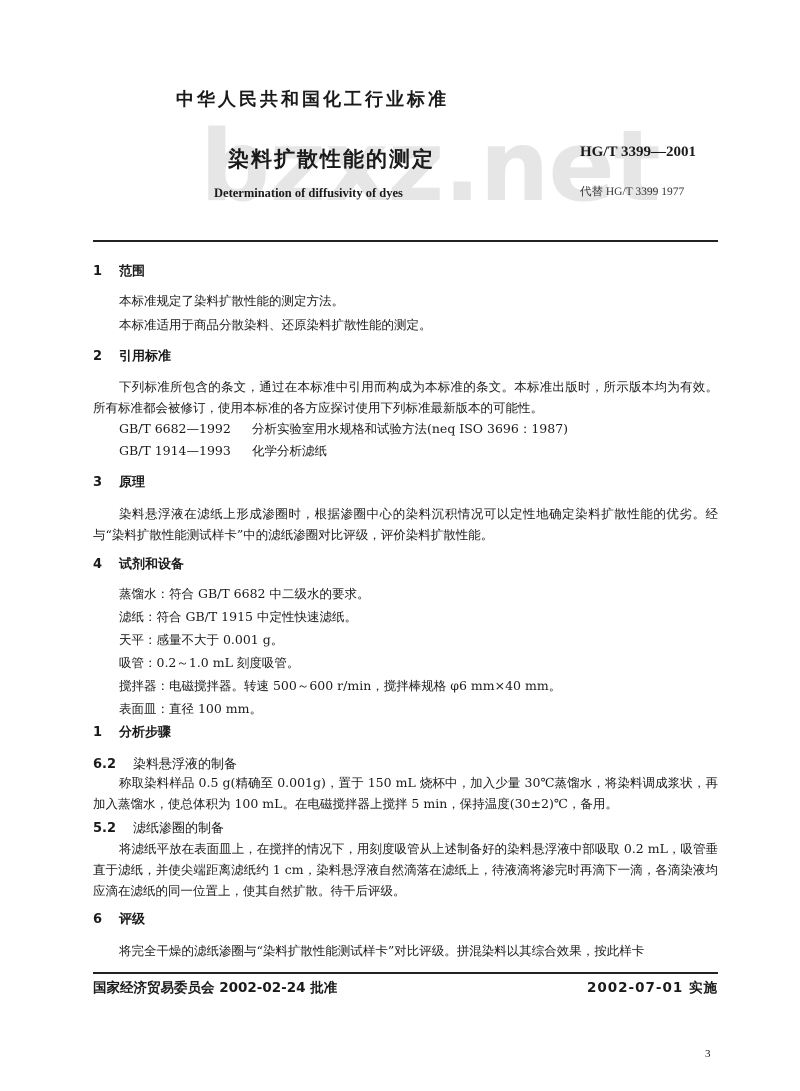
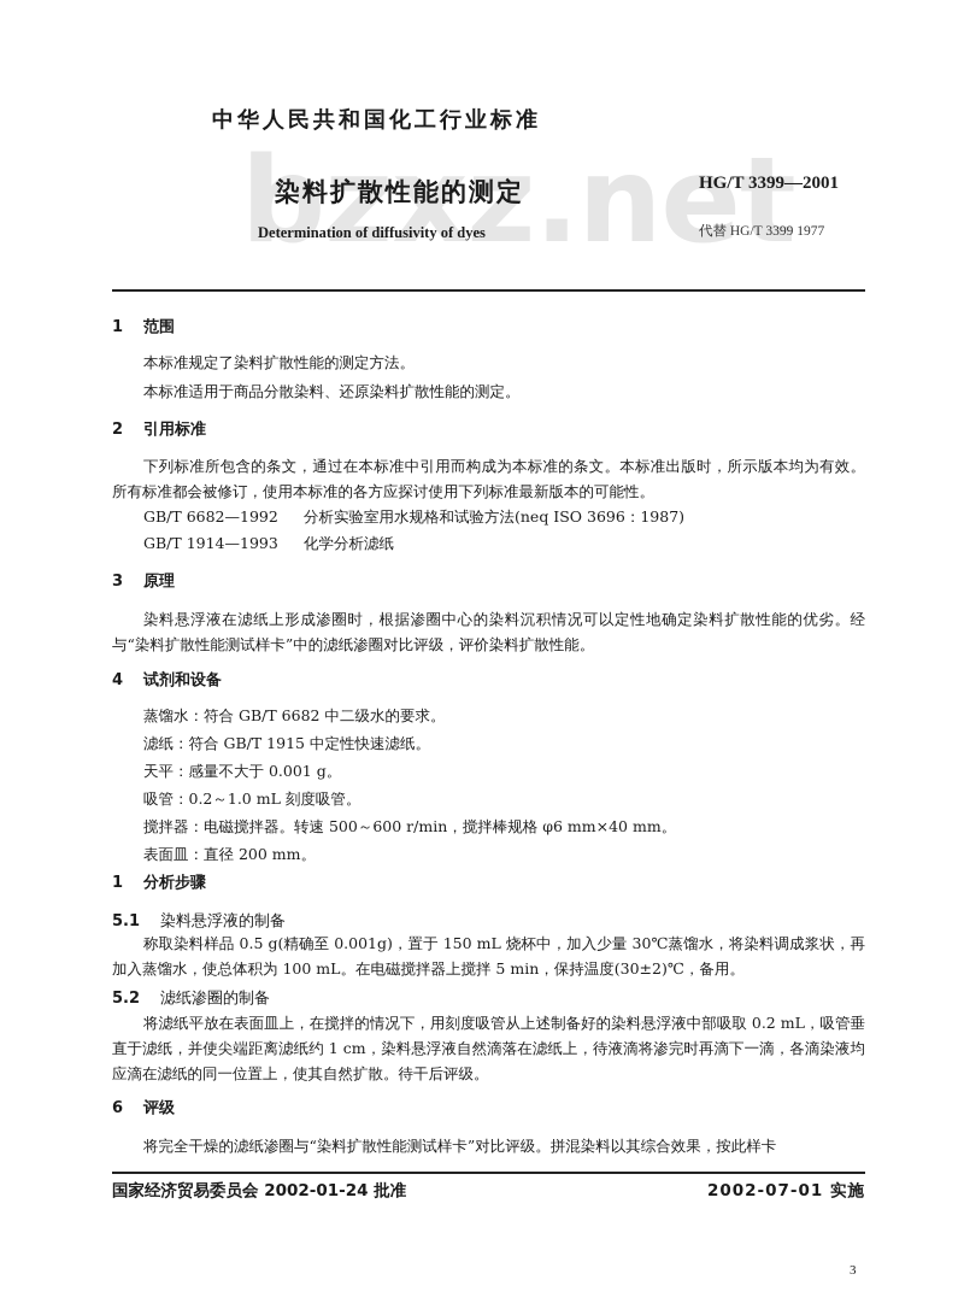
  bzxz.net
  中华人民共和国化工行业标准
  染料扩散性能的测定
  Determination of diffusivity of dyes
  HG/T 3399—2001
  代替 HG/T 3399 1977
  1 范围
  本标准规定了染料扩散性能的测定方法。
  本标准适用于商品分散染料、还原染料扩散性能的测定。
  2 引用标准
  下列标准所包含的条文，通过在本标准中引用而构成为本标准的条文。本标准出版时，所示版本均为有效。所有标准都会被修订，使用本标准的各方应探讨使用下列标准最新版本的可能性。
  GB/T 6682—1992 分析实验室用水规格和试验方法(neq ISO 3696：1987)
  GB/T 1914—1993 化学分析滤纸
  3 原理
  染料悬浮液在滤纸上形成渗圈时，根据渗圈中心的染料沉积情况可以定性地确定染料扩散性能的优劣。经与“染料扩散性能测试样卡”中的滤纸渗圈对比评级，评价染料扩散性能。
  4 试剂和设备
  蒸馏水：符合 GB/T 6682 中二级水的要求。
  滤纸：符合 GB/T 1915 中定性快速滤纸。
  天平：感量不大于 0.001 g。
  吸管：0.2～1.0 mL 刻度吸管。
  搅拌器：电磁搅拌器。转速 500～600 r/min，搅拌棒规格 φ6 mm×40 mm。
- 表面皿：直径 100 mm。
+ 表面皿：直径 200 mm。
  1 分析步骤
- 6.2 染料悬浮液的制备
+ 5.1 染料悬浮液的制备
  称取染料样品 0.5 g(精确至 0.001g)，置于 150 mL 烧杯中，加入少量 30℃蒸馏水，将染料调成浆状，再加入蒸馏水，使总体积为 100 mL。在电磁搅拌器上搅拌 5 min，保持温度(30±2)℃，备用。
  5.2 滤纸渗圈的制备
  将滤纸平放在表面皿上，在搅拌的情况下，用刻度吸管从上述制备好的染料悬浮液中部吸取 0.2 mL，吸管垂直于滤纸，并使尖端距离滤纸约 1 cm，染料悬浮液自然滴落在滤纸上，待液滴将渗完时再滴下一滴，各滴染液均应滴在滤纸的同一位置上，使其自然扩散。待干后评级。
  6 评级
  将完全干燥的滤纸渗圈与“染料扩散性能测试样卡”对比评级。拼混染料以其综合效果，按此样卡
- 国家经济贸易委员会 2002-02-24 批准
+ 国家经济贸易委员会 2002-01-24 批准
  2002-07-01 实施
  3
